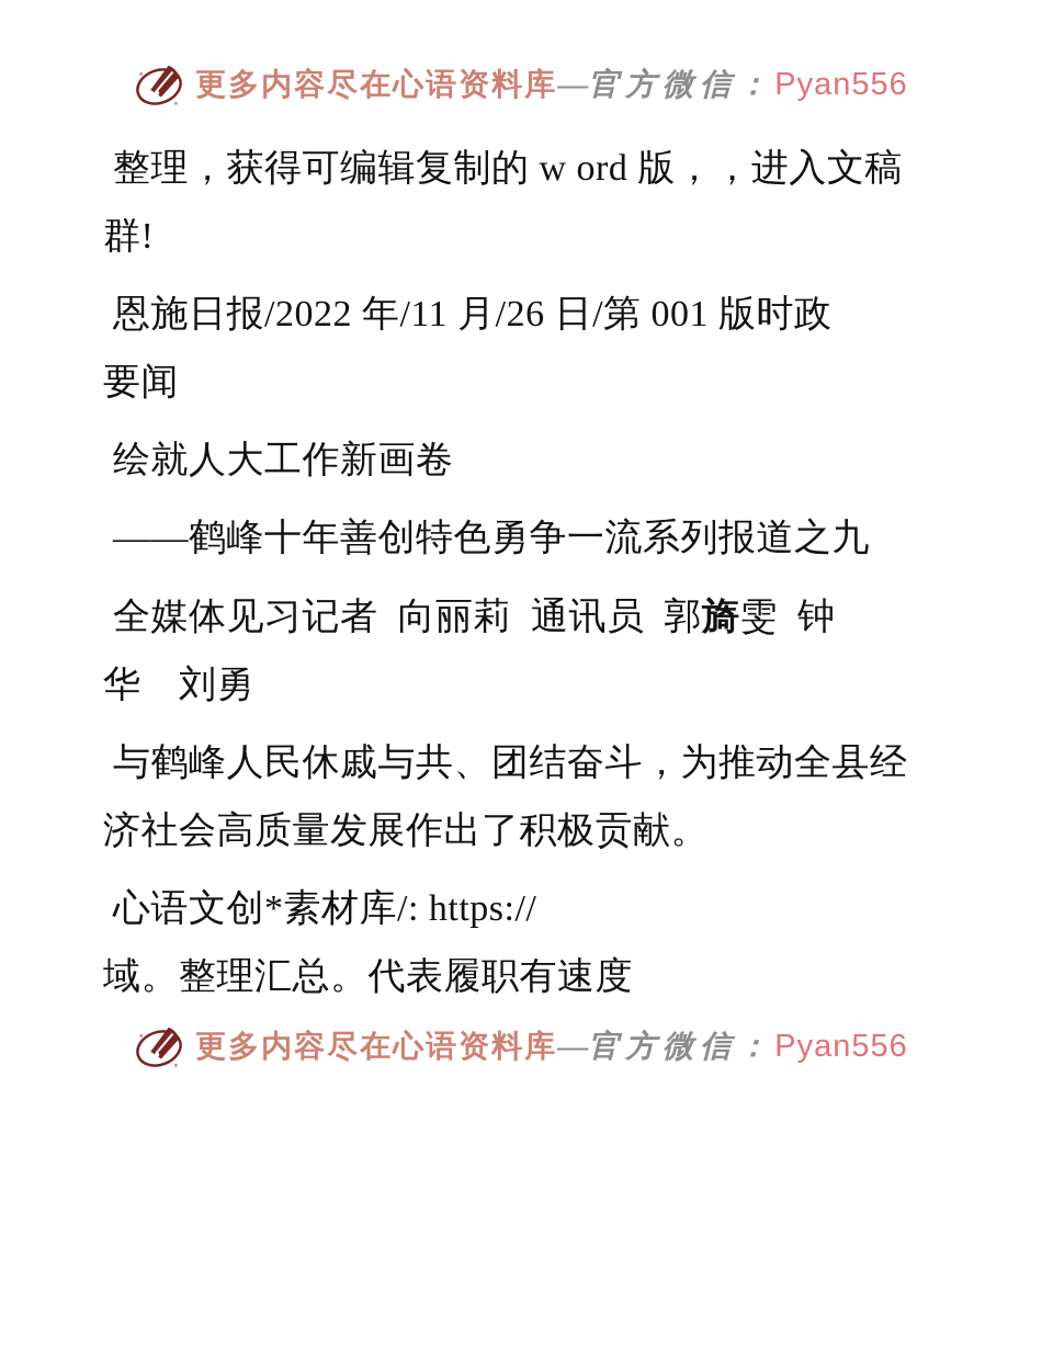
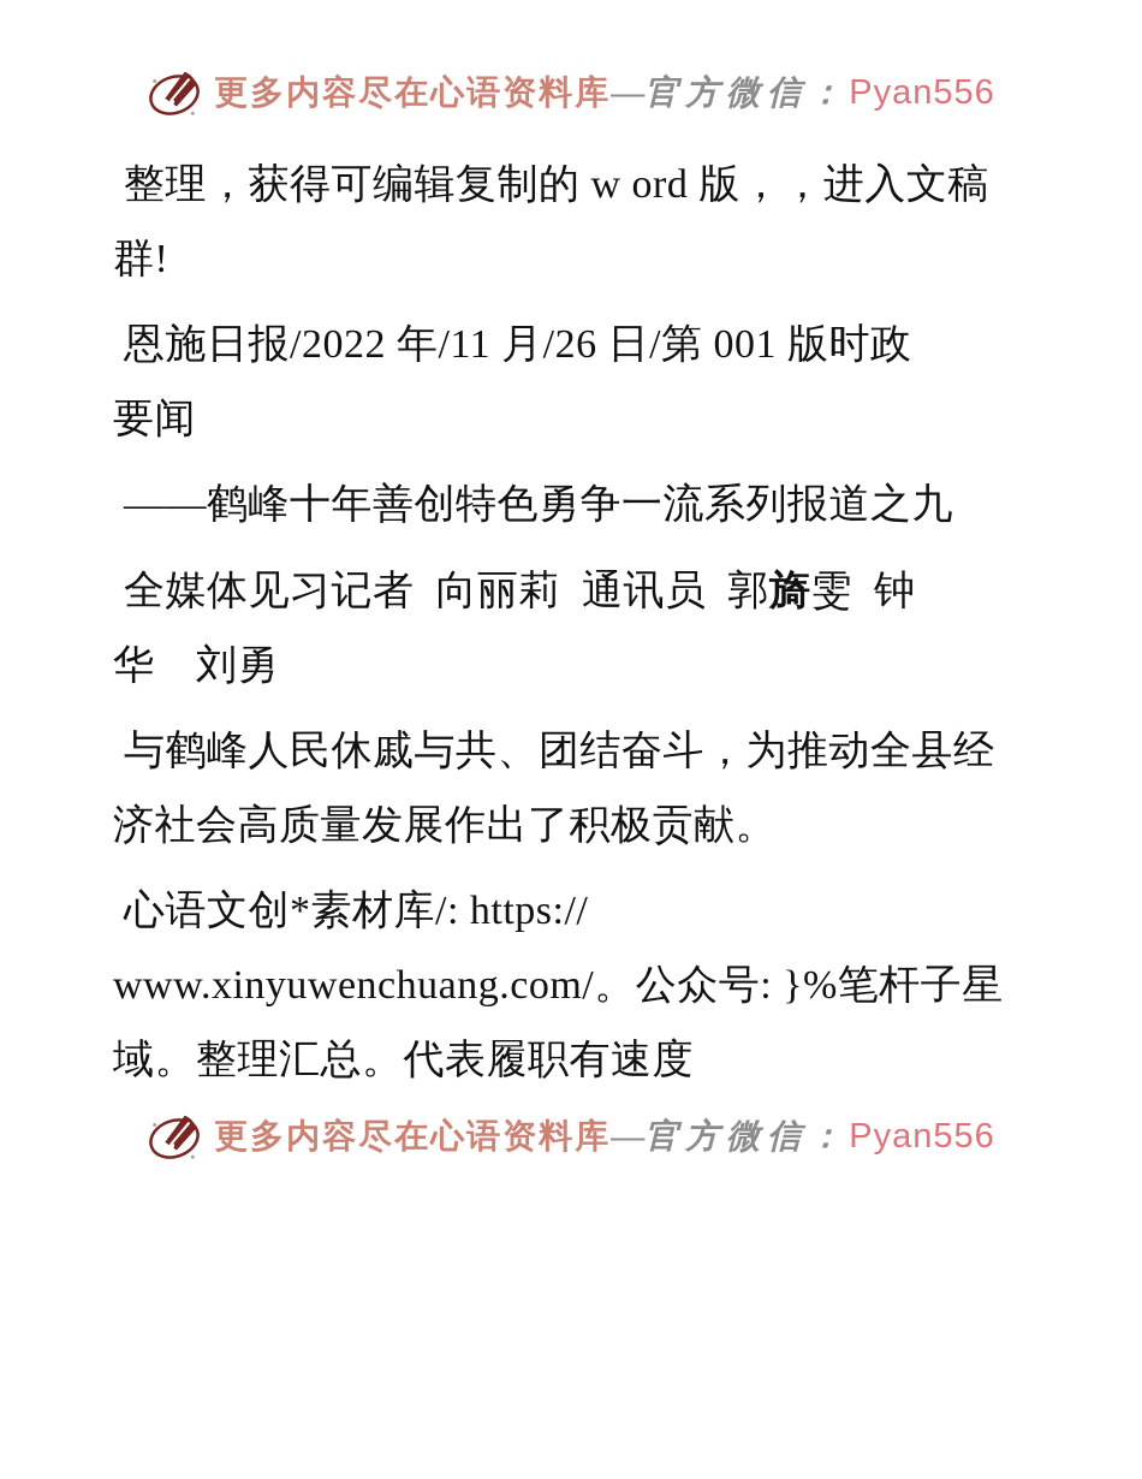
  更多内容尽在心语资料库—官方微信：Pyan556
  整理，获得可编辑复制的 w ord 版，，进入文稿
  群!
  恩施日报/2022 年/11 月/26 日/第 001 版时政
  要闻
- 绘就人大工作新画卷
  ——鹤峰十年善创特色勇争一流系列报道之九
  全媒体见习记者 向丽莉 通讯员 郭旖雯 钟
  华 刘勇
  与鹤峰人民休戚与共、团结奋斗，为推动全县经
  济社会高质量发展作出了积极贡献。
  心语文创*素材库/: https://
+ www.xinyuwenchuang.com/。公众号: }%笔杆子星
  域。整理汇总。代表履职有速度
  更多内容尽在心语资料库—官方微信：Pyan556
